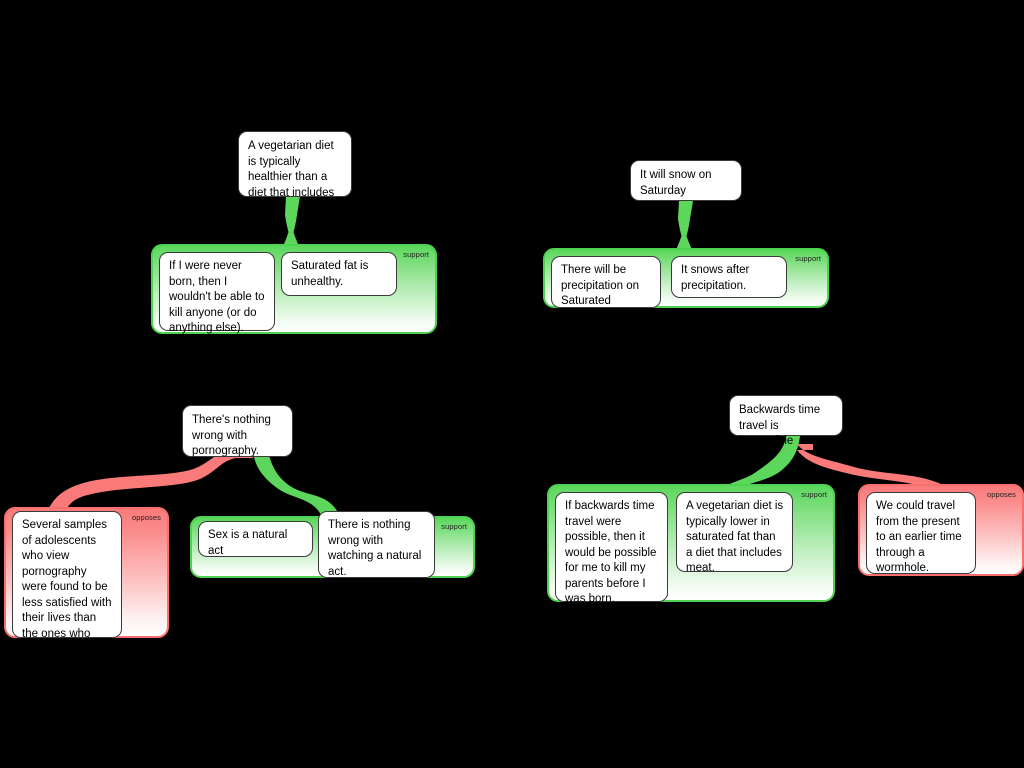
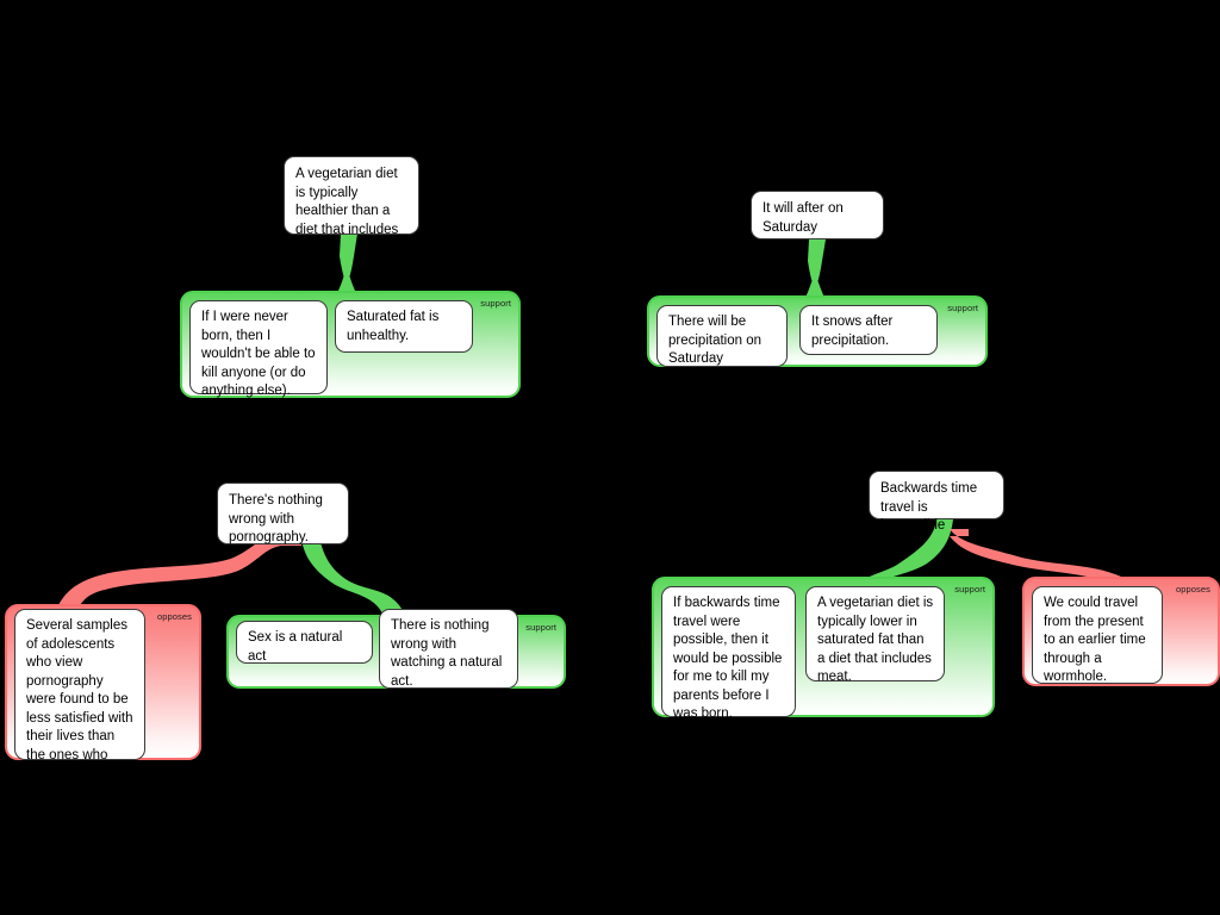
  A vegetarian diet is typically healthier than a diet that includes
  support
  If I were never born, then I wouldn't be able to kill anyone (or do anything else).
  Saturated fat is unhealthy.
- It will snow on Saturday
+ It will after on Saturday
  support
- There will be precipitation on Saturated
+ There will be precipitation on Saturday
  It snows after precipitation.
  There's nothing wrong with pornography.
  opposes
  Several samples of adolescents who view pornography were found to be less satisfied with their lives than the ones who
  support
  Sex is a natural act
  There is nothing wrong with watching a natural act.
  Backwards time travel is impossible
  support
  If backwards time travel were possible, then it would be possible for me to kill my parents before I was born.
  A vegetarian diet is typically lower in saturated fat than a diet that includes meat.
  opposes
  We could travel from the present to an earlier time through a wormhole.
